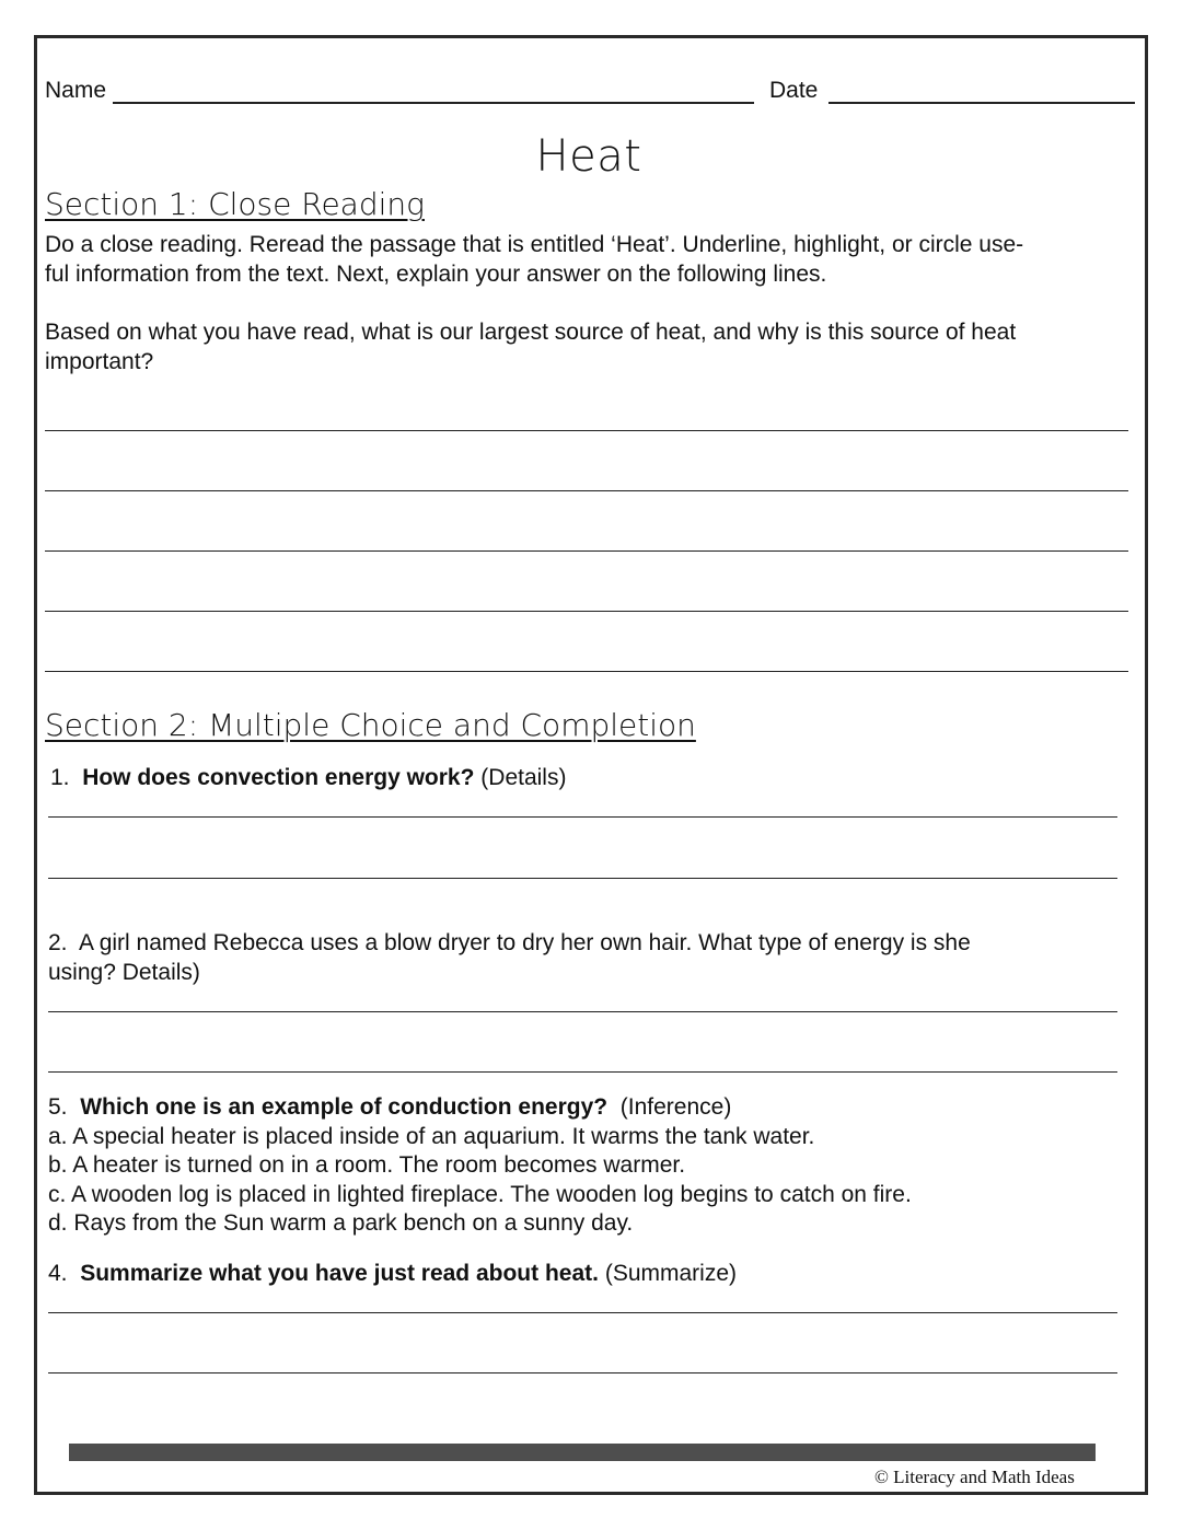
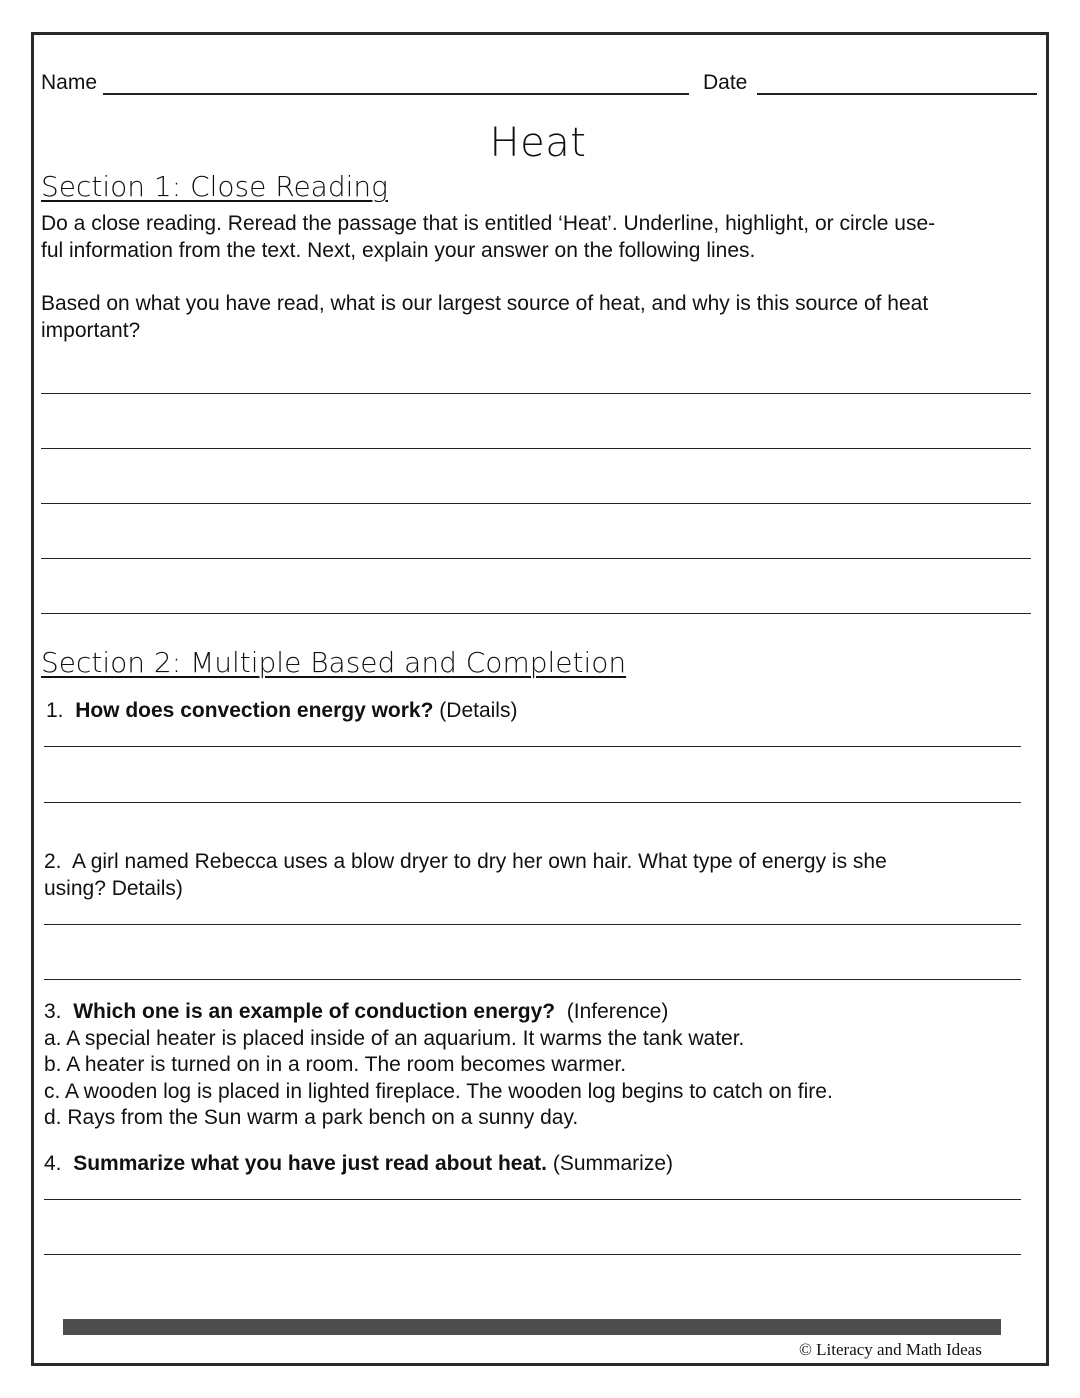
  Name
  Date
  Heat
  Section 1: Close Reading
  Do a close reading. Reread the passage that is entitled ‘Heat’. Underline, highlight, or circle use-
  ful information from the text. Next, explain your answer on the following lines.
  Based on what you have read, what is our largest source of heat, and why is this source of heat
  important?
- Section 2: Multiple Choice and Completion
+ Section 2: Multiple Based and Completion
  1. How does convection energy work? (Details)
  2. A girl named Rebecca uses a blow dryer to dry her own hair. What type of energy is she
  using? Details)
- 5. Which one is an example of conduction energy? (Inference)
+ 3. Which one is an example of conduction energy? (Inference)
  a. A special heater is placed inside of an aquarium. It warms the tank water.
  b. A heater is turned on in a room. The room becomes warmer.
  c. A wooden log is placed in lighted fireplace. The wooden log begins to catch on fire.
  d. Rays from the Sun warm a park bench on a sunny day.
  4. Summarize what you have just read about heat. (Summarize)
  © Literacy and Math Ideas
